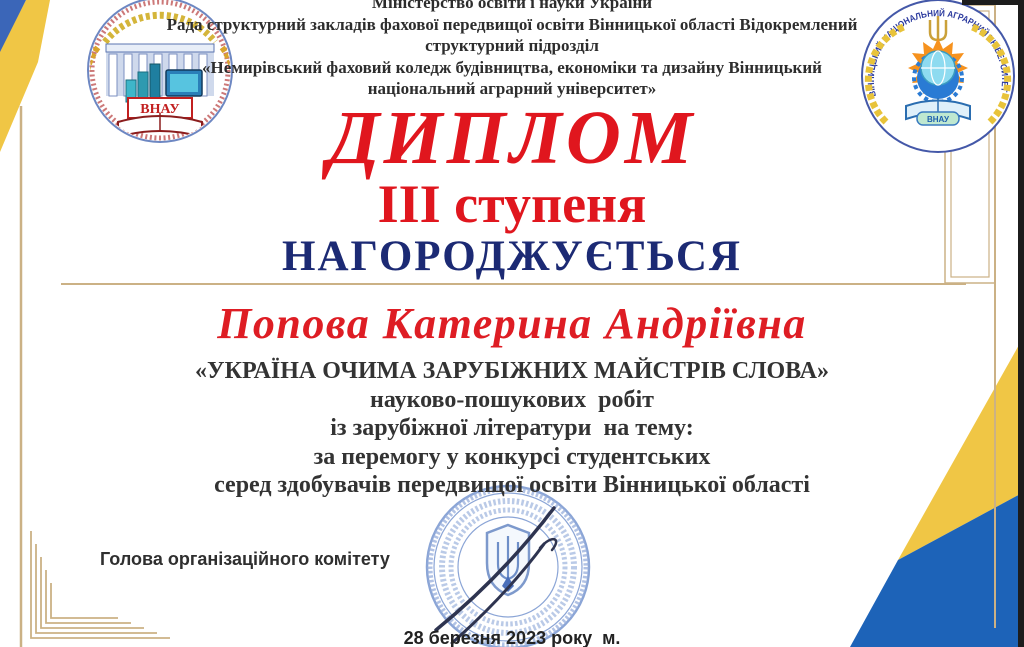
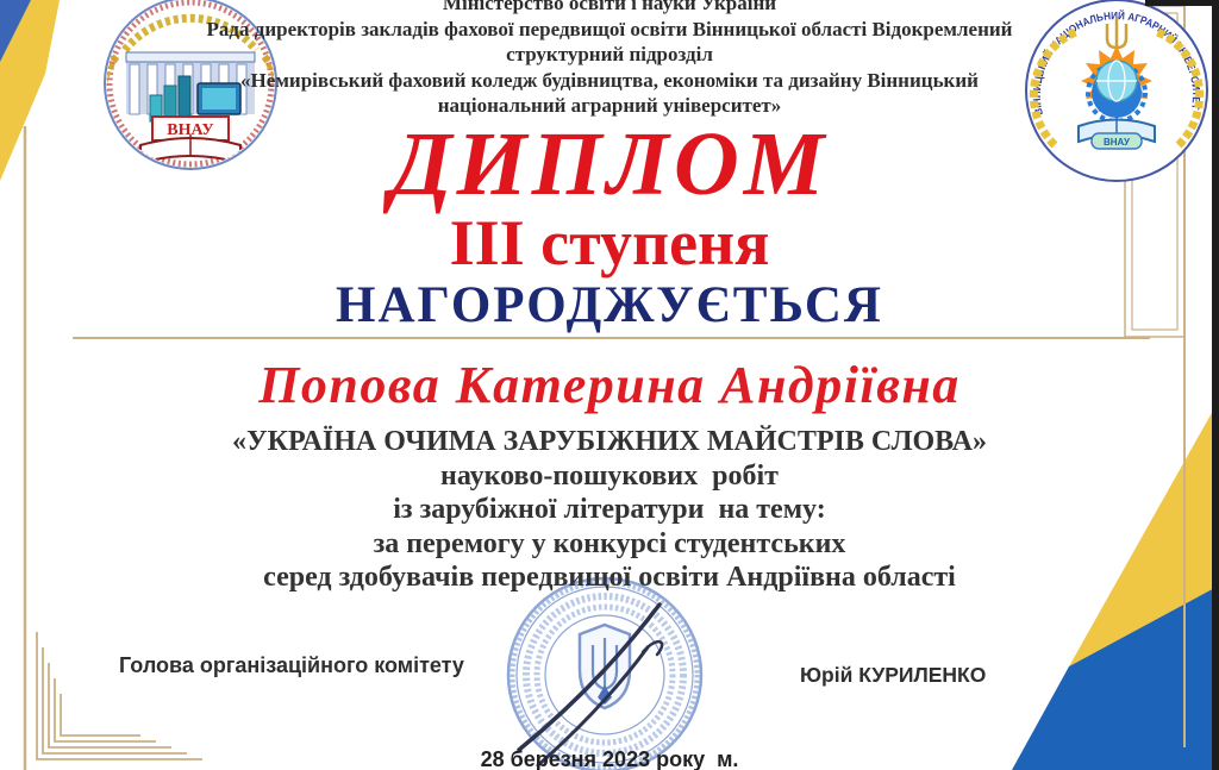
  ВНАУ
  ВНАУ
  Міністерство освіти і науки України
- Рада структурний закладів фахової передвищої освіти Вінницької області Відокремлений
+ Рада директорів закладів фахової передвищої освіти Вінницької області Відокремлений
  структурний підрозділ
  «Немирівський фаховий коледж будівництва, економіки та дизайну Вінницький
  національний аграрний університет»
  ДИПЛОМ
  III ступеня
  НАГОРОДЖУЄТЬСЯ
  Попова Катерина Андріївна
  «УКРАЇНА ОЧИМА ЗАРУБІЖНИХ МАЙСТРІВ СЛОВА»
  науково-пошукових робіт
  із зарубіжної літератури на тему:
  за перемогу у конкурсі студентських
- серед здобувачів передвищої освіти Вінницької області
+ серед здобувачів передвищої освіти Андріївна області
  Голова організаційного комітету
+ Юрій КУРИЛЕНКО
  28 березня 2023 року м.
